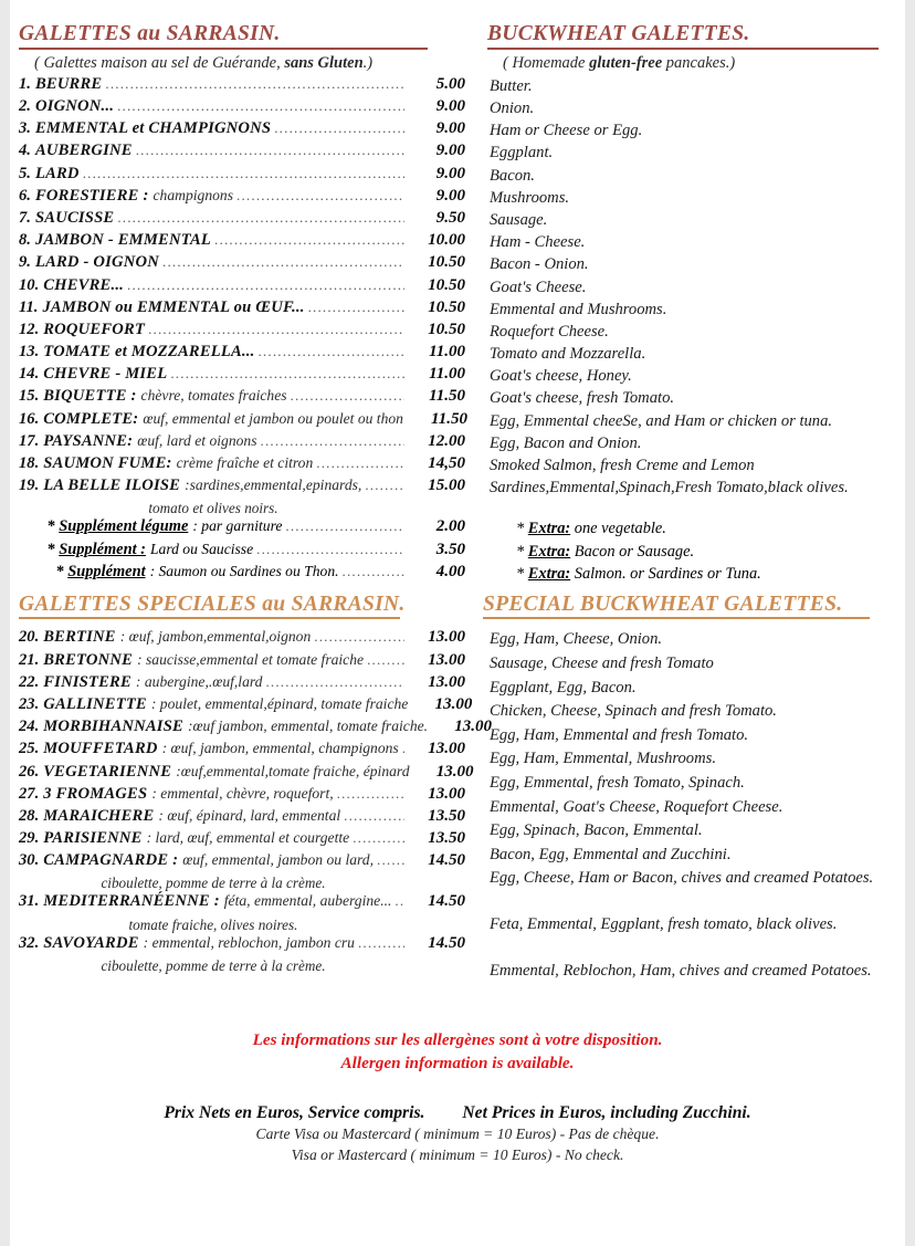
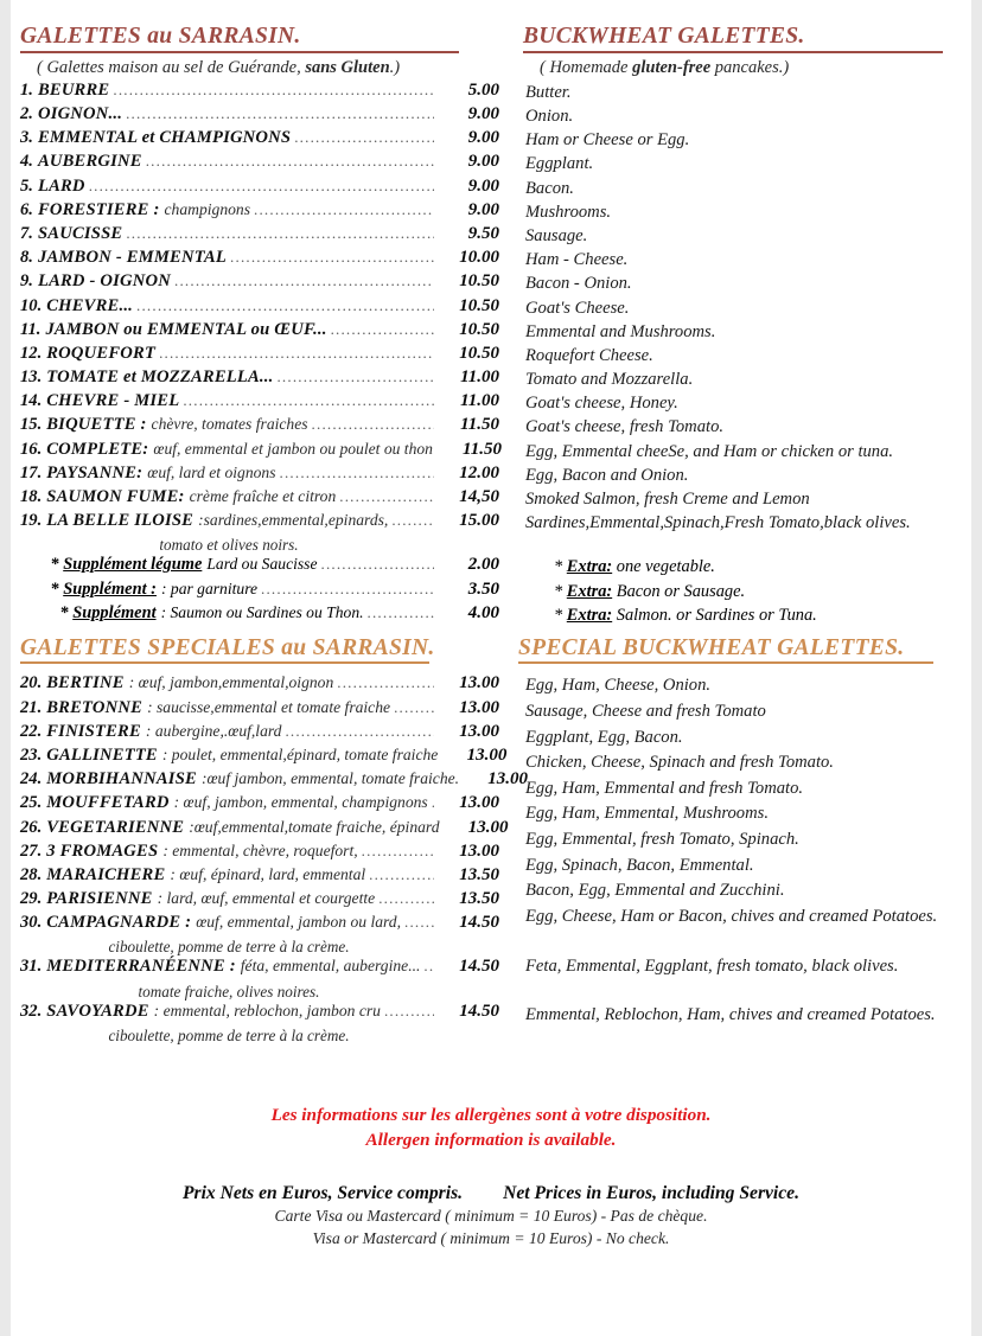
  GALETTES au SARRASIN.
  ( Galettes maison au sel de Guérande, sans Gluten.)
  1.
  BEURRE
  5.00
  2.
  OIGNON...
  9.00
  3.
  EMMENTAL et CHAMPIGNONS
  9.00
  4.
  AUBERGINE
  9.00
  5.
  LARD
  9.00
  6.
  FORESTIERE :
  champignons
  9.00
  7.
  SAUCISSE
  9.50
  8.
  JAMBON - EMMENTAL
  10.00
  9.
  LARD - OIGNON
  10.50
  10.
  CHEVRE...
  10.50
  11.
  JAMBON ou EMMENTAL ou ŒUF...
  10.50
  12.
  ROQUEFORT
  10.50
  13.
  TOMATE et MOZZARELLA...
  11.00
  14.
  CHEVRE - MIEL
  11.00
  15.
  BIQUETTE :
  chèvre, tomates fraiches
  11.50
  16.
  COMPLETE:
  œuf, emmental et jambon ou poulet ou thon
  11.50
  17.
  PAYSANNE:
  œuf, lard et oignons
  12.00
  18.
  SAUMON FUME:
  crème fraîche et citron
  14,50
  19.
  LA BELLE ILOISE
  :sardines,emmental,epinards,
  15.00
  tomato et olives noirs.
  *
  Supplément légume
- : par garniture
+ Lard ou Saucisse
  2.00
  *
  Supplément :
- Lard ou Saucisse
+ : par garniture
  3.50
  *
  Supplément
  : Saumon ou Sardines ou Thon.
  4.00
  GALETTES SPECIALES au SARRASIN.
  20.
  BERTINE
  : œuf, jambon,emmental,oignon
  13.00
  21.
  BRETONNE
  : saucisse,emmental et tomate fraiche
  13.00
  22.
  FINISTERE
  : aubergine,.œuf,lard
  13.00
  23.
  GALLINETTE
  : poulet, emmental,épinard, tomate fraiche
  13.00
  24.
  MORBIHANNAISE
  :œuf jambon, emmental, tomate fraiche.
  13.00
  25.
  MOUFFETARD
  : œuf, jambon, emmental, champignons
  13.00
  26.
  VEGETARIENNE
  :œuf,emmental,tomate fraiche, épinard
  13.00
  27.
  3 FROMAGES
  : emmental, chèvre, roquefort,
  13.00
  28.
  MARAICHERE
  : œuf, épinard, lard, emmental
  13.50
  29.
  PARISIENNE
  : lard, œuf, emmental et courgette
  13.50
  30.
  CAMPAGNARDE :
  œuf, emmental, jambon ou lard,
  14.50
  ciboulette, pomme de terre à la crème.
  31.
  MEDITERRANÉENNE :
  féta, emmental, aubergine...
  14.50
  tomate fraiche, olives noires.
  32.
  SAVOYARDE
  : emmental, reblochon, jambon cru
  14.50
  ciboulette, pomme de terre à la crème.
  BUCKWHEAT GALETTES.
  ( Homemade gluten-free pancakes.)
  Butter.
  Onion.
  Ham or Cheese or Egg.
  Eggplant.
  Bacon.
  Mushrooms.
  Sausage.
  Ham - Cheese.
  Bacon - Onion.
  Goat's Cheese.
  Emmental and Mushrooms.
  Roquefort Cheese.
  Tomato and Mozzarella.
  Goat's cheese, Honey.
  Goat's cheese, fresh Tomato.
  Egg, Emmental cheeSe, and Ham or chicken or tuna.
  Egg, Bacon and Onion.
  Smoked Salmon, fresh Creme and Lemon
  Sardines,Emmental,Spinach,Fresh Tomato,black olives.
  * Extra: one vegetable.
  * Extra: Bacon or Sausage.
  * Extra: Salmon. or Sardines or Tuna.
  SPECIAL BUCKWHEAT GALETTES.
  Egg, Ham, Cheese, Onion.
  Sausage, Cheese and fresh Tomato
  Eggplant, Egg, Bacon.
  Chicken, Cheese, Spinach and fresh Tomato.
  Egg, Ham, Emmental and fresh Tomato.
  Egg, Ham, Emmental, Mushrooms.
  Egg, Emmental, fresh Tomato, Spinach.
- Emmental, Goat's Cheese, Roquefort Cheese.
  Egg, Spinach, Bacon, Emmental.
  Bacon, Egg, Emmental and Zucchini.
  Egg, Cheese, Ham or Bacon, chives and creamed Potatoes.
  Feta, Emmental, Eggplant, fresh tomato, black olives.
  Emmental, Reblochon, Ham, chives and creamed Potatoes.
  Les informations sur les allergènes sont à votre disposition.
  Allergen information is available.
- Prix Nets en Euros, Service compris. Net Prices in Euros, including Zucchini.
+ Prix Nets en Euros, Service compris. Net Prices in Euros, including Service.
  Carte Visa ou Mastercard ( minimum = 10 Euros) - Pas de chèque.
  Visa or Mastercard ( minimum = 10 Euros) - No check.
